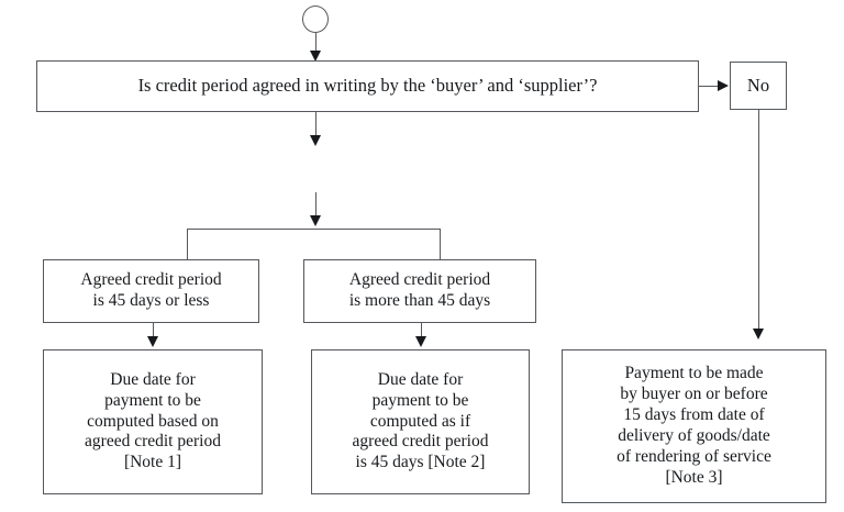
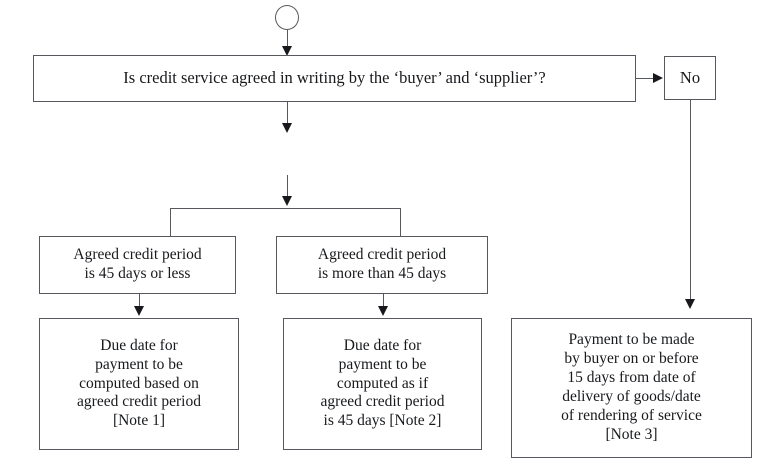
- Is credit period agreed in writing by the ‘buyer’ and ‘supplier’?
+ Is credit service agreed in writing by the ‘buyer’ and ‘supplier’?
  No
  Agreed credit period
  is 45 days or less
  Agreed credit period
  is more than 45 days
  Due date for
  payment to be
  computed based on
  agreed credit period
  [Note 1]
  Due date for
  payment to be
  computed as if
  agreed credit period
  is 45 days [Note 2]
  Payment to be made
  by buyer on or before
  15 days from date of
  delivery of goods/date
  of rendering of service
  [Note 3]
